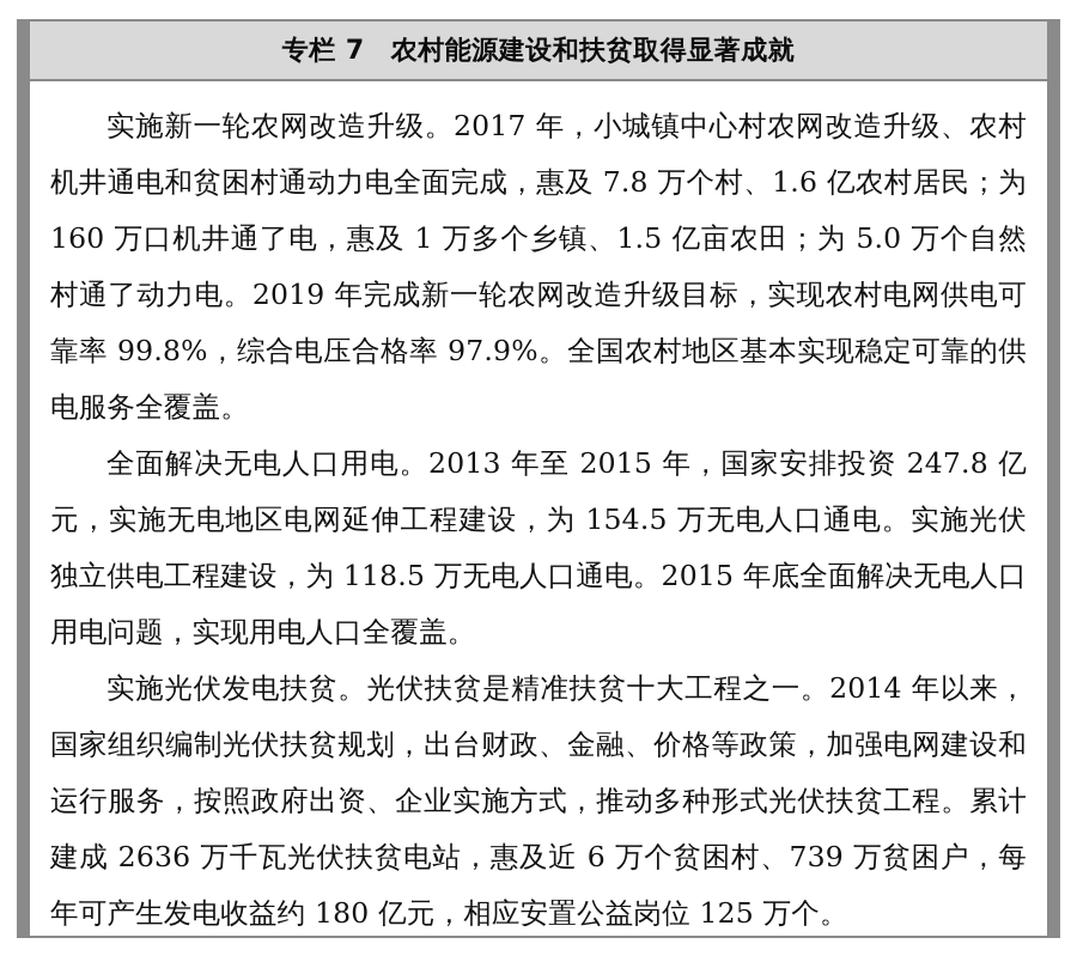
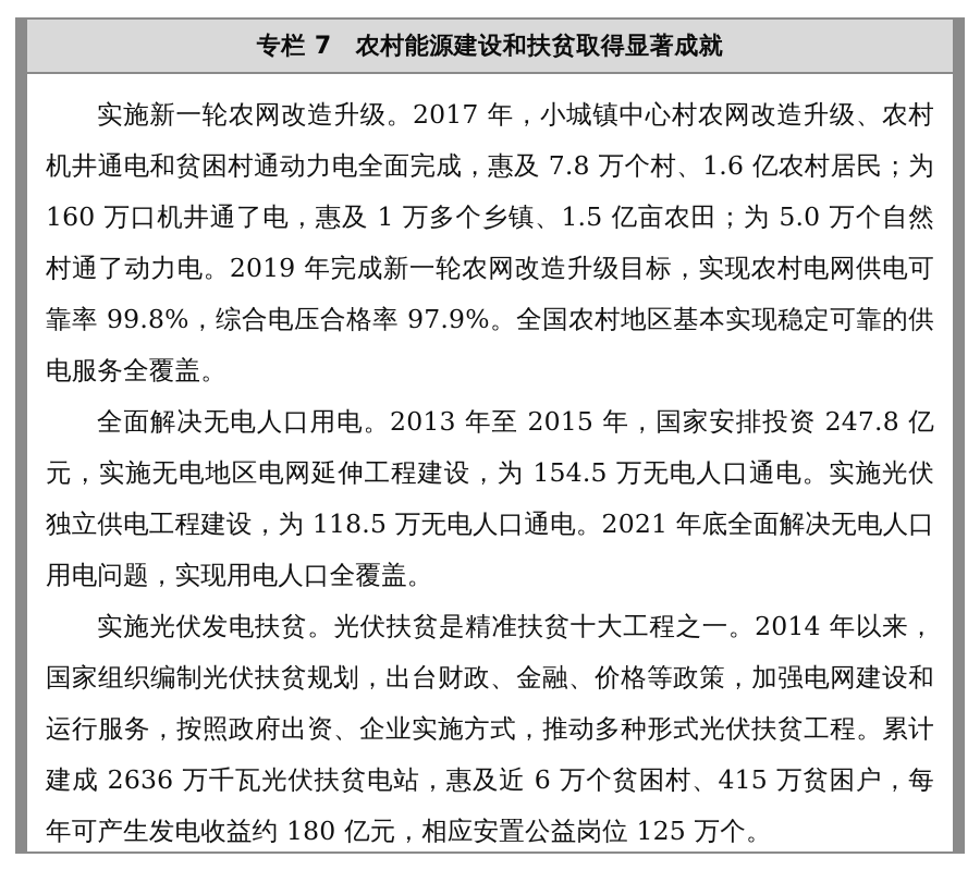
  专栏 7
  农村能源建设和扶贫取得显著成就
  实施新一轮农网改造升级。2017 年，小城镇中心村农网改造升级、农村机井通电和贫困村通动力电全面完成，惠及 7.8 万个村、1.6 亿农村居民；为 160 万口机井通了电，惠及 1 万多个乡镇、1.5 亿亩农田；为 5.0 万个自然村通了动力电。2019 年完成新一轮农网改造升级目标，实现农村电网供电可靠率 99.8%，综合电压合格率 97.9%。全国农村地区基本实现稳定可靠的供电服务全覆盖。
- 全面解决无电人口用电。2013 年至 2015 年，国家安排投资 247.8 亿元，实施无电地区电网延伸工程建设，为 154.5 万无电人口通电。实施光伏独立供电工程建设，为 118.5 万无电人口通电。2015 年底全面解决无电人口用电问题，实现用电人口全覆盖。
+ 全面解决无电人口用电。2013 年至 2015 年，国家安排投资 247.8 亿元，实施无电地区电网延伸工程建设，为 154.5 万无电人口通电。实施光伏独立供电工程建设，为 118.5 万无电人口通电。2021 年底全面解决无电人口用电问题，实现用电人口全覆盖。
- 实施光伏发电扶贫。光伏扶贫是精准扶贫十大工程之一。2014 年以来，国家组织编制光伏扶贫规划，出台财政、金融、价格等政策，加强电网建设和运行服务，按照政府出资、企业实施方式，推动多种形式光伏扶贫工程。累计建成 2636 万千瓦光伏扶贫电站，惠及近 6 万个贫困村、739 万贫困户，每年可产生发电收益约 180 亿元，相应安置公益岗位 125 万个。
+ 实施光伏发电扶贫。光伏扶贫是精准扶贫十大工程之一。2014 年以来，国家组织编制光伏扶贫规划，出台财政、金融、价格等政策，加强电网建设和运行服务，按照政府出资、企业实施方式，推动多种形式光伏扶贫工程。累计建成 2636 万千瓦光伏扶贫电站，惠及近 6 万个贫困村、415 万贫困户，每年可产生发电收益约 180 亿元，相应安置公益岗位 125 万个。
